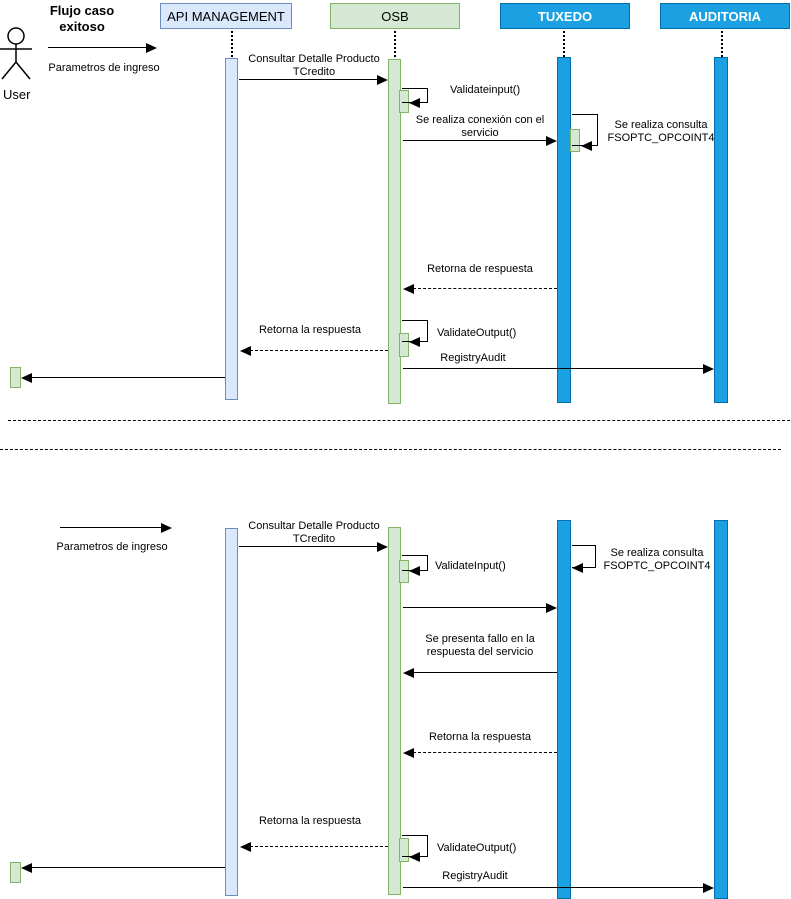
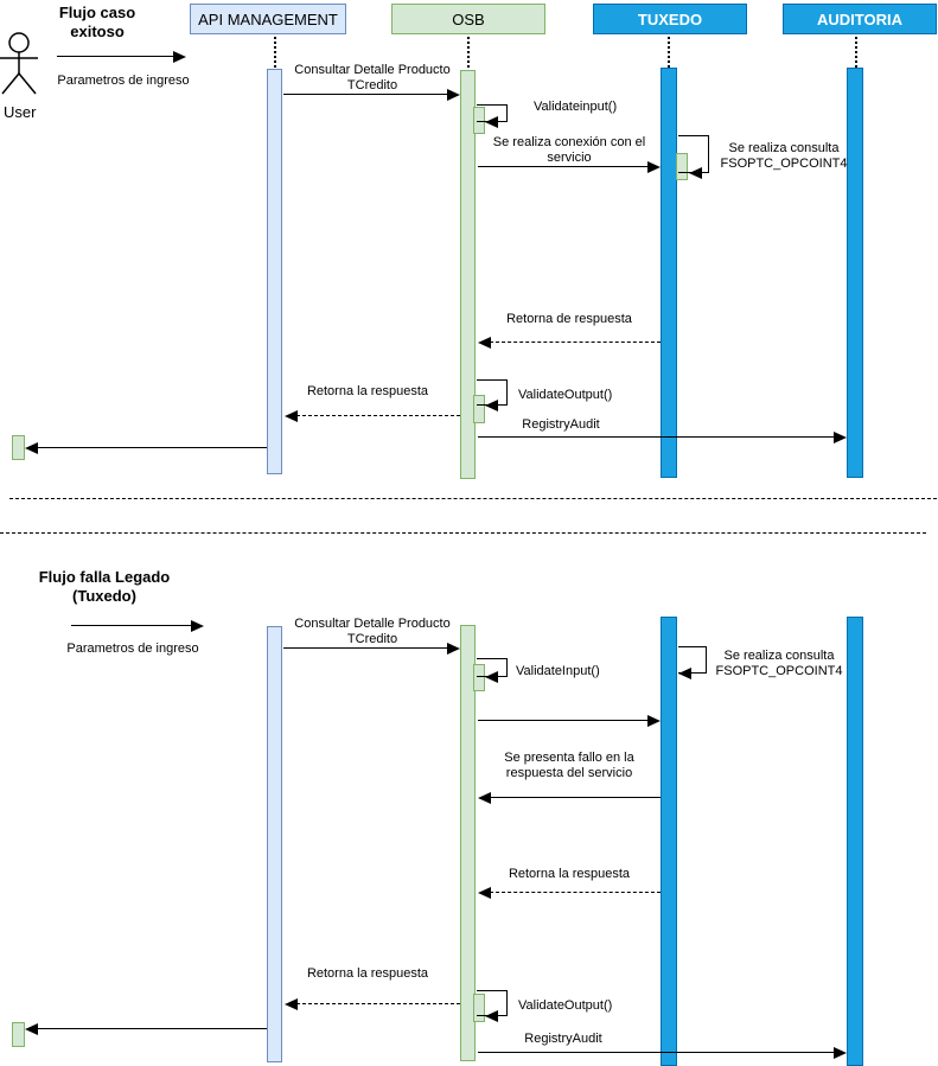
  API MANAGEMENT
  OSB
  TUXEDO
  AUDITORIA
  Flujo caso
  exitoso
  User
  Parametros de ingreso
  Consultar Detalle Producto
  TCredito
  Validateinput()
  Se realiza conexión con el
  servicio
  Se realiza consulta
  FSOPTC_OPCOINT4
  Retorna de respuesta
  ValidateOutput()
  Retorna la respuesta
  RegistryAudit
+ Flujo falla Legado
+ (Tuxedo)
  Parametros de ingreso
  Consultar Detalle Producto
  TCredito
  ValidateInput()
  Se realiza consulta
  FSOPTC_OPCOINT4
  Se presenta fallo en la
  respuesta del servicio
  Retorna la respuesta
  Retorna la respuesta
  ValidateOutput()
  RegistryAudit
